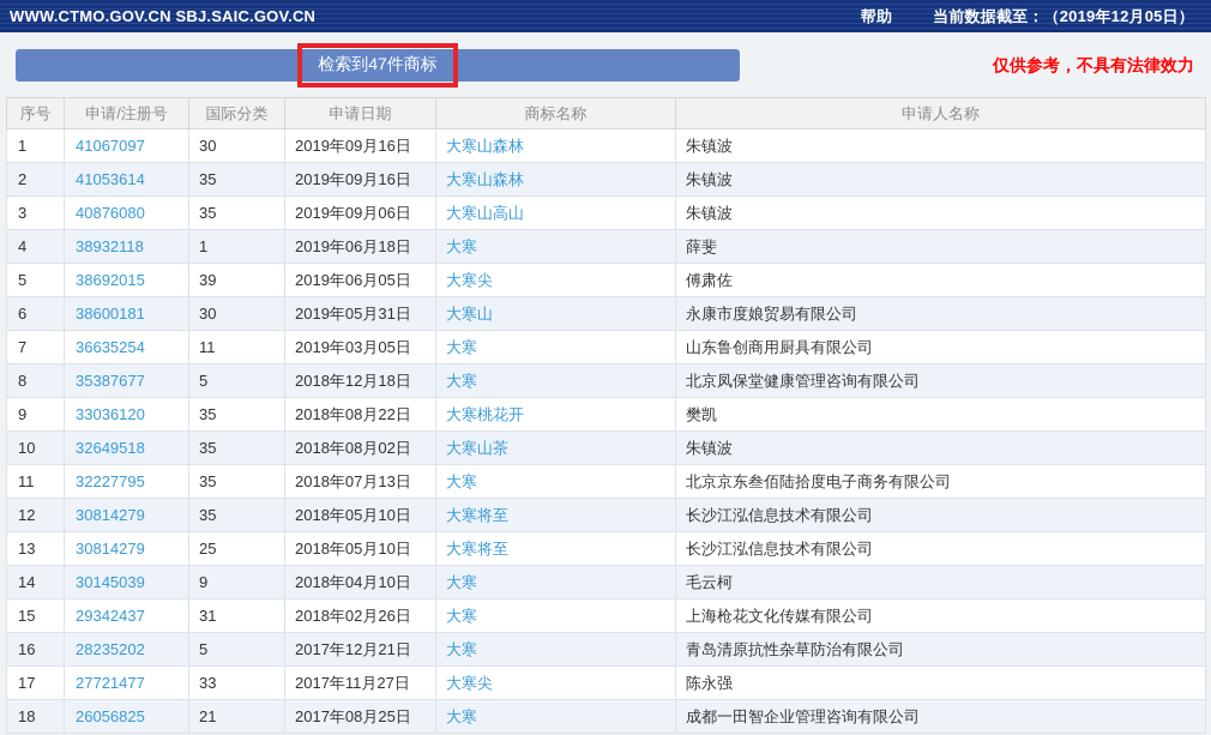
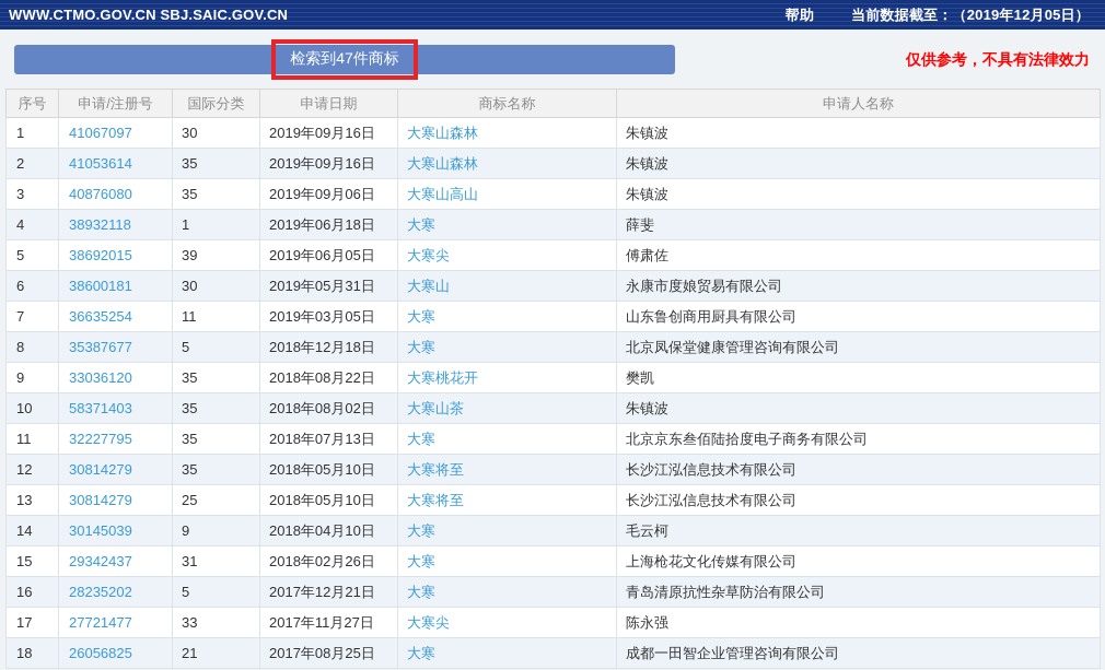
  WWW.CTMO.GOV.CN SBJ.SAIC.GOV.CN
  帮助
  当前数据截至：（2019年12月05日）
  检索到47件商标
  仅供参考，不具有法律效力
  序号	申请/注册号	国际分类	申请日期	商标名称	申请人名称
  1	41067097	30	2019年09月16日	大寒山森林	朱镇波
  2	41053614	35	2019年09月16日	大寒山森林	朱镇波
  3	40876080	35	2019年09月06日	大寒山高山	朱镇波
  4	38932118	1	2019年06月18日	大寒	薛斐
  5	38692015	39	2019年06月05日	大寒尖	傅肃佐
  6	38600181	30	2019年05月31日	大寒山	永康市度娘贸易有限公司
  7	36635254	11	2019年03月05日	大寒	山东鲁创商用厨具有限公司
  8	35387677	5	2018年12月18日	大寒	北京凤保堂健康管理咨询有限公司
  9	33036120	35	2018年08月22日	大寒桃花开	樊凯
- 10	32649518	35	2018年08月02日	大寒山茶	朱镇波
+ 10	58371403	35	2018年08月02日	大寒山茶	朱镇波
  11	32227795	35	2018年07月13日	大寒	北京京东叁佰陆拾度电子商务有限公司
  12	30814279	35	2018年05月10日	大寒将至	长沙江泓信息技术有限公司
  13	30814279	25	2018年05月10日	大寒将至	长沙江泓信息技术有限公司
  14	30145039	9	2018年04月10日	大寒	毛云柯
  15	29342437	31	2018年02月26日	大寒	上海枪花文化传媒有限公司
  16	28235202	5	2017年12月21日	大寒	青岛清原抗性杂草防治有限公司
  17	27721477	33	2017年11月27日	大寒尖	陈永强
  18	26056825	21	2017年08月25日	大寒	成都一田智企业管理咨询有限公司
